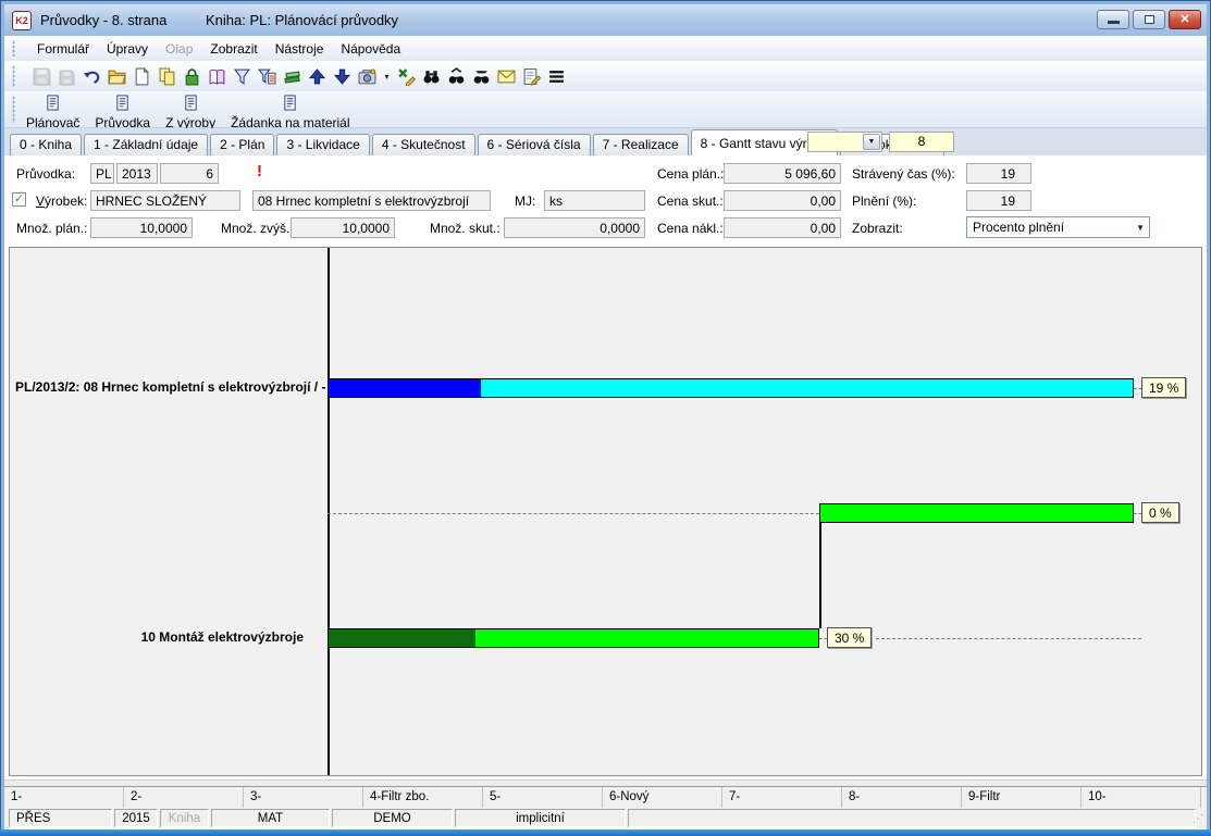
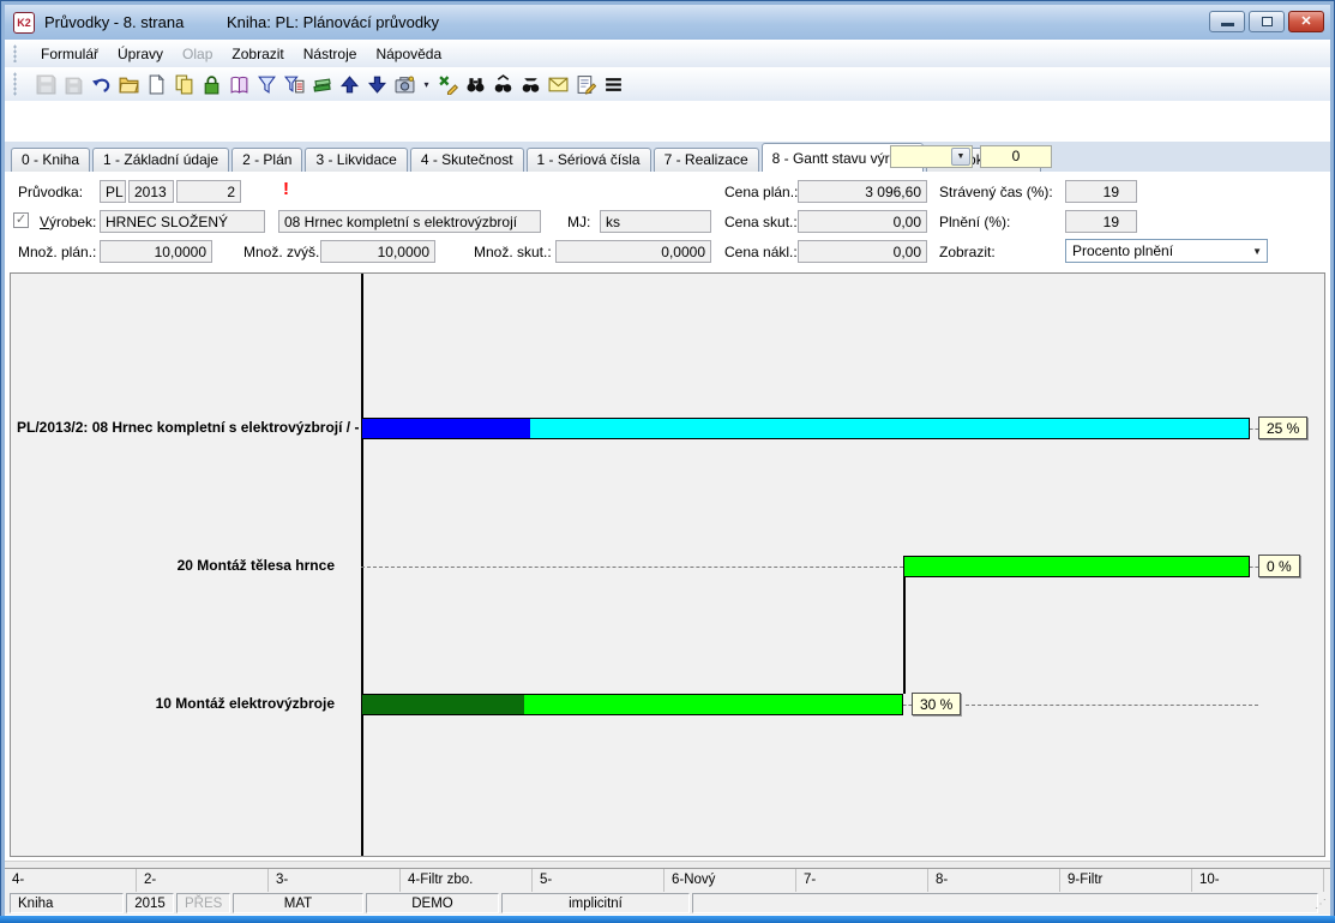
  K2
  Průvodky - 8. strana
  Kniha: PL: Plánovácí průvodky
  ✕
  Formulář
  Úpravy
  Olap
  Zobrazit
  Nástroje
  Nápověda
  ▾
- Plánovač
- Průvodka
- Z výroby
- Žádanka na materiál
  0 - Kniha
  1 - Základní údaje
  2 - Plán
  3 - Likvidace
  4 - Skutečnost
- 6 - Sériová čísla
+ 1 - Sériová čísla
  7 - Realizace
  8 - Gantt stavu výr
- 8
+ 0
  Průvodka:
  PL
  2013
- 6
+ 2
  !
  Cena plán.:
- 5 096,60
+ 3 096,60
  Strávený čas (%):
  19
  Výrobek:
  HRNEC SLOŽENÝ
  08 Hrnec kompletní s elektrovýzbrojí
  MJ:
  ks
  Cena skut.:
  0,00
  Plnění (%):
  19
  Množ. plán.:
  10,0000
  Množ. zvýš.
  10,0000
  Množ. skut.:
  0,0000
  Cena nákl.:
  0,00
  Zobrazit:
  Procento plnění
  ▼
  PL/2013/2: 08 Hrnec kompletní s elektrovýzbrojí / -
- 19 %
+ 25 %
+ 20 Montáž tělesa hrnce
  0 %
  10 Montáž elektrovýzbroje
  30 %
- 1-
+ 4-
  2-
  3-
  4-Filtr zbo.
  5-
  6-Nový
  7-
  8-
  9-Filtr
  10-
- PŘES
+ Kniha
  2015
- Kniha
+ PŘES
  MAT
  DEMO
  implicitní
  ⋰
